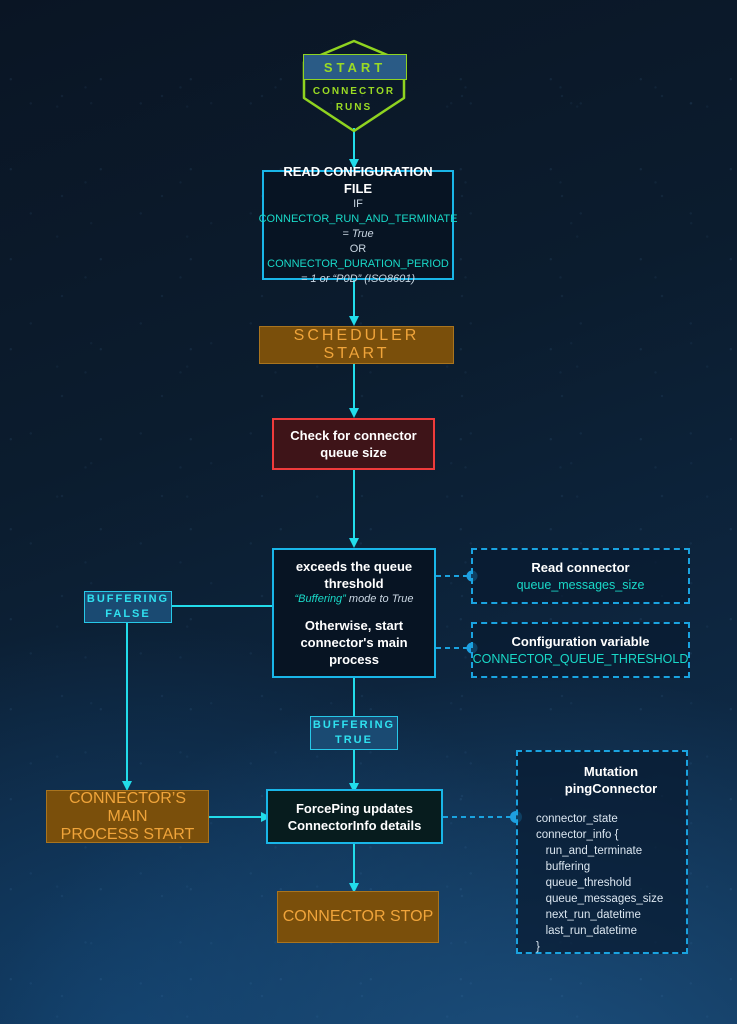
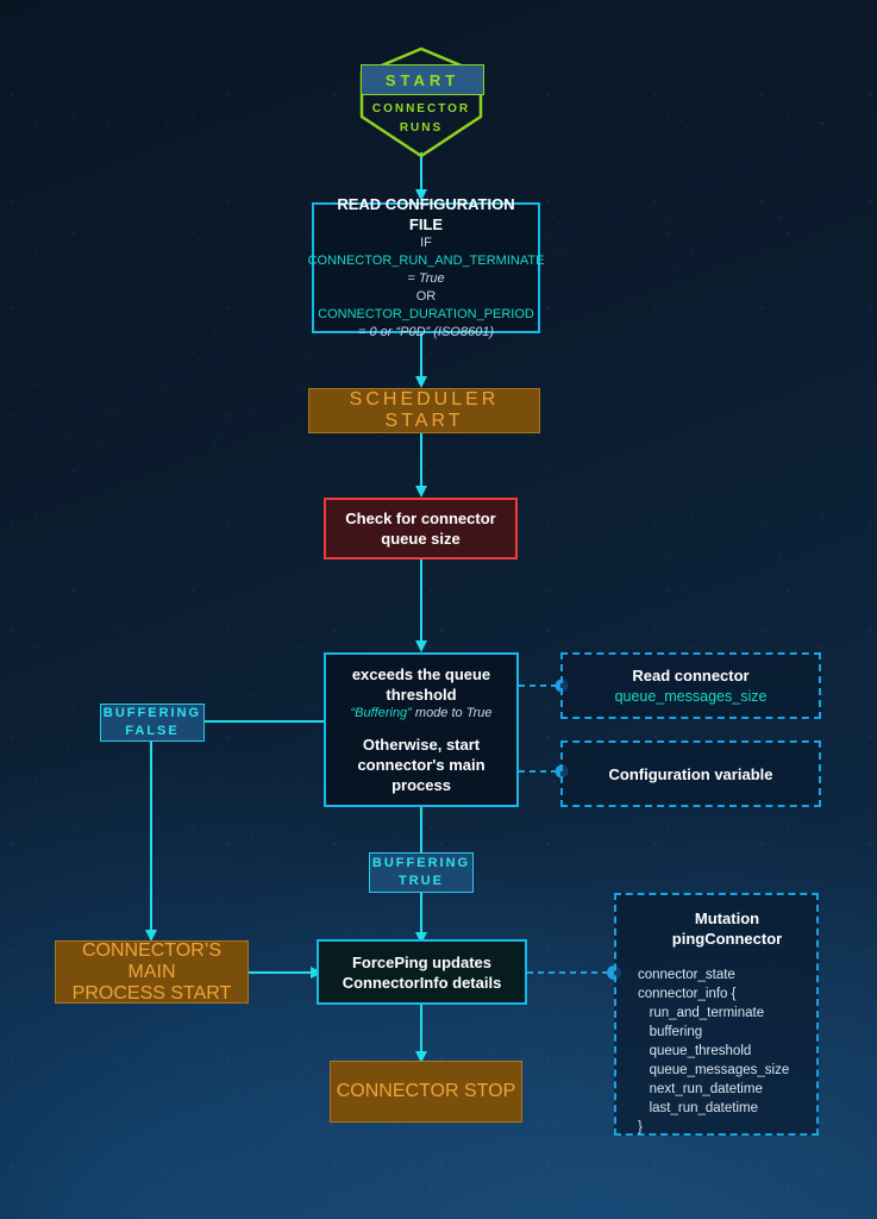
  START
  CONNECTOR
  RUNS
  READ CONFIGURATION FILE
  IF CONNECTOR_RUN_AND_TERMINATE
  = True
  OR CONNECTOR_DURATION_PERIOD
- = 1 or “P0D” (ISO8601)
+ = 0 or “P0D” (ISO8601)
  SCHEDULER START
  Check for connector
  queue size
  exceeds the queue
  threshold
  “Buffering” mode to True
  Otherwise, start
  connector's main process
  Read connector
  queue_messages_size
  Configuration variable
- CONNECTOR_QUEUE_THRESHOLD
  BUFFERING
  FALSE
  BUFFERING
  TRUE
  CONNECTOR’S MAIN
  PROCESS START
  ForcePing updates
  ConnectorInfo details
  CONNECTOR STOP
  Mutation pingConnector
  connector_state
  connector_info {
  run_and_terminate
  buffering
  queue_threshold
  queue_messages_size
  next_run_datetime
  last_run_datetime
  }
